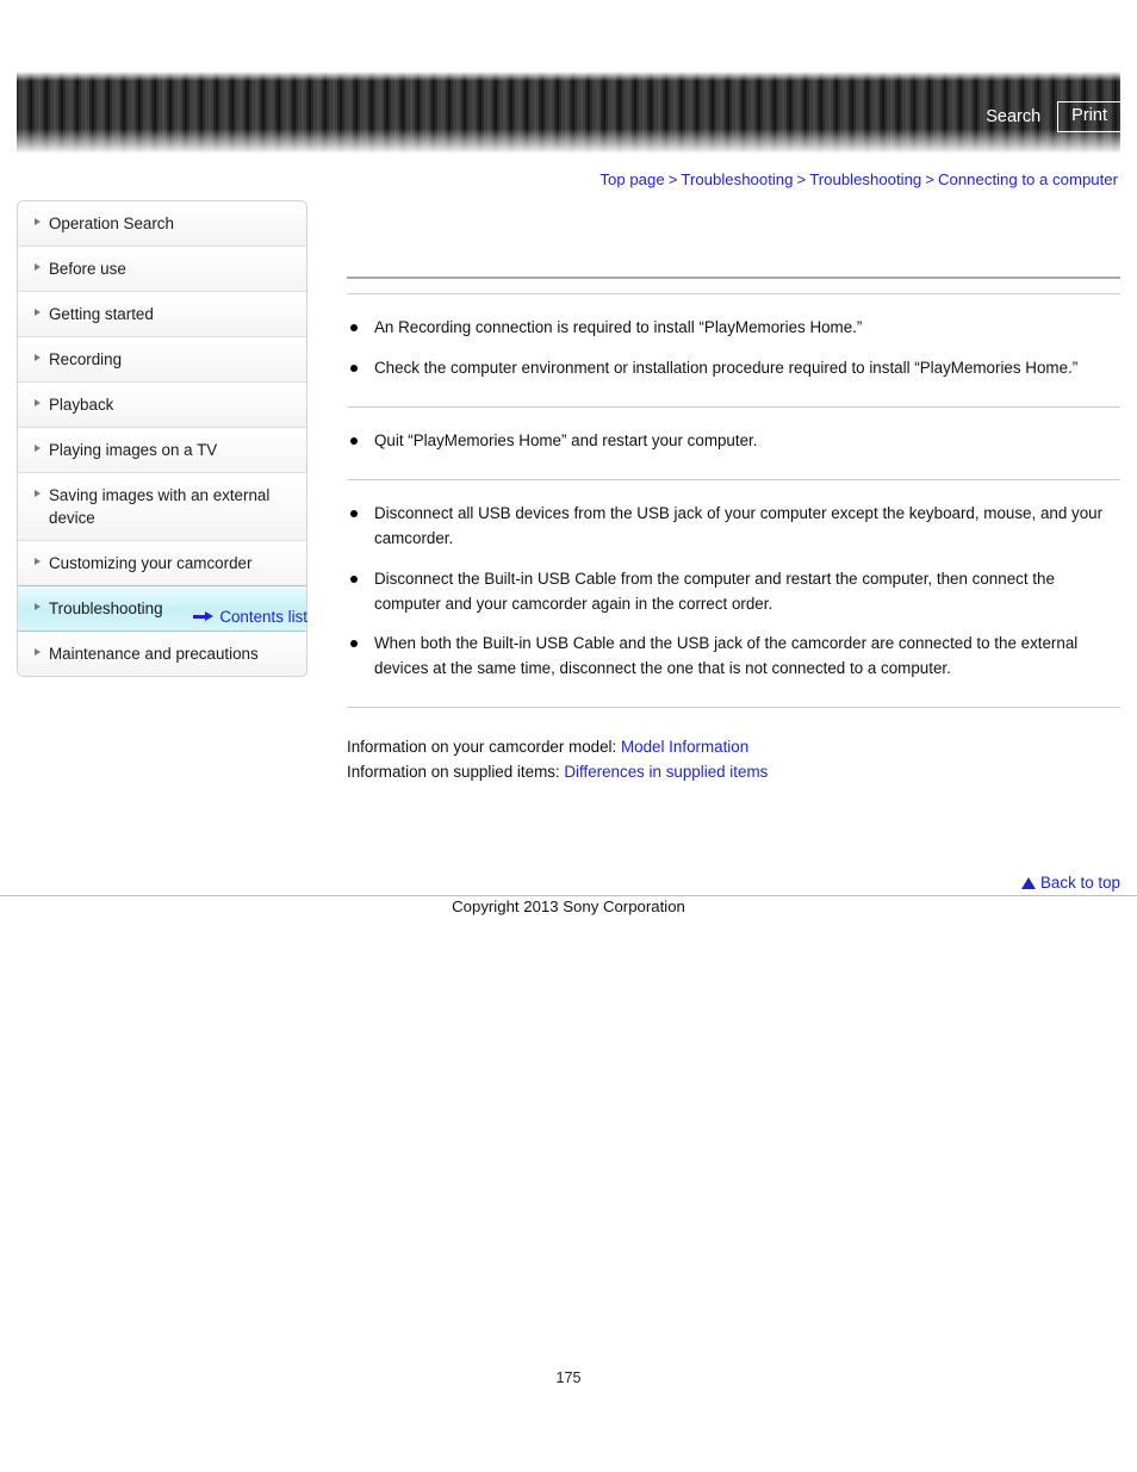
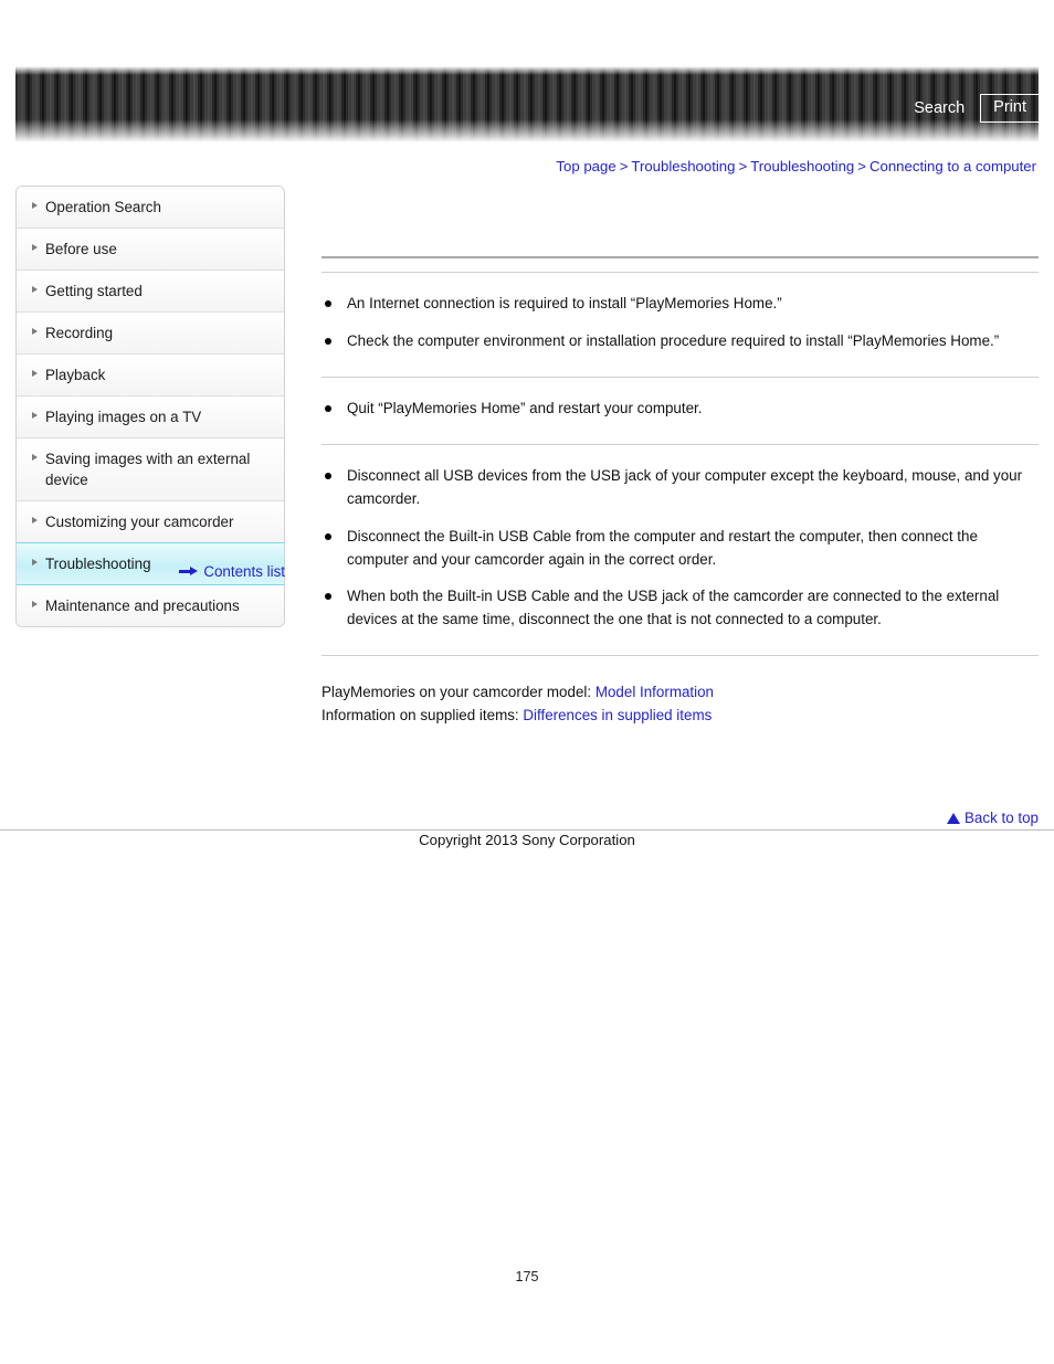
  Search
  Print
  Top page > Troubleshooting > Troubleshooting > Connecting to a computer
  Operation Search
  Before use
  Getting started
  Recording
  Playback
  Playing images on a TV
  Saving images with an external device
  Customizing your camcorder
  Troubleshooting
  Maintenance and precautions
  Contents list
- An Recording connection is required to install “PlayMemories Home.”
+ An Internet connection is required to install “PlayMemories Home.”
  Check the computer environment or installation procedure required to install “PlayMemories Home.”
  Quit “PlayMemories Home” and restart your computer.
  Disconnect all USB devices from the USB jack of your computer except the keyboard, mouse, and your camcorder.
  Disconnect the Built-in USB Cable from the computer and restart the computer, then connect the computer and your camcorder again in the correct order.
  When both the Built-in USB Cable and the USB jack of the camcorder are connected to the external devices at the same time, disconnect the one that is not connected to a computer.
- Information on your camcorder model: Model Information
+ PlayMemories on your camcorder model: Model Information
  Information on supplied items: Differences in supplied items
  Back to top
  Copyright 2013 Sony Corporation
  175
